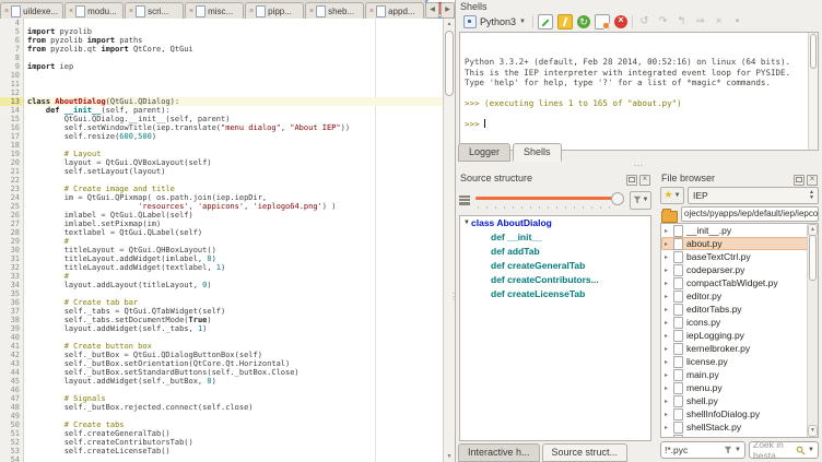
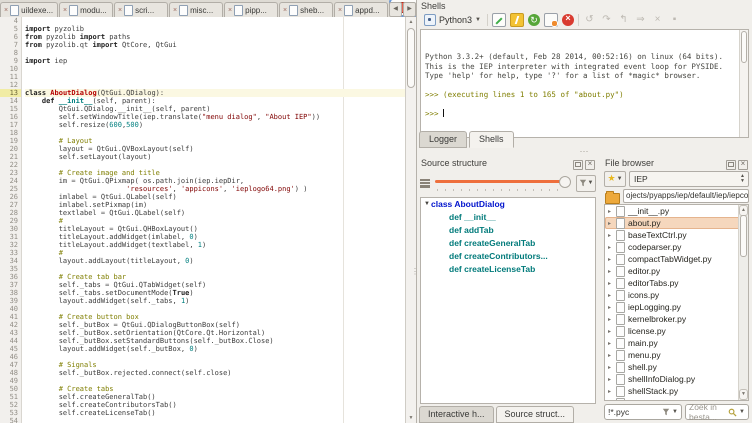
  uildexe...
  modu...
  scri...
  misc...
  pipp...
  sheb...
  appd...
  4
  5
  6
  7
  8
  9
  10
  11
  12
  13
  14
  15
  16
  17
  18
  19
  20
  21
  22
  23
  24
  25
  26
  27
  28
  29
  30
  31
  32
  33
  34
  35
  36
  37
  38
  39
  40
  41
  42
  43
  44
  45
  46
  47
  48
  49
  50
  51
  52
  53
  54
  import pyzolib
  from pyzolib import paths
  from pyzolib.qt import QtCore, QtGui
  import iep
  class AboutDialog(QtGui.QDialog):
  def __init__(self, parent):
  QtGui.QDialog.__init__(self, parent)
  self.setWindowTitle(iep.translate("menu dialog", "About IEP"))
  self.resize(600,500)
  # Layout
  layout = QtGui.QVBoxLayout(self)
  self.setLayout(layout)
  # Create image and title
  im = QtGui.QPixmap( os.path.join(iep.iepDir,
  'resources', 'appicons', 'ieplogo64.png') )
  imlabel = QtGui.QLabel(self)
  imlabel.setPixmap(im)
  textlabel = QtGui.QLabel(self)
  #
  titleLayout = QtGui.QHBoxLayout()
  titleLayout.addWidget(imlabel, 0)
  titleLayout.addWidget(textlabel, 1)
  #
  layout.addLayout(titleLayout, 0)
  # Create tab bar
  self._tabs = QtGui.QTabWidget(self)
  self._tabs.setDocumentMode(True)
  layout.addWidget(self._tabs, 1)
  # Create button box
  self._butBox = QtGui.QDialogButtonBox(self)
  self._butBox.setOrientation(QtCore.Qt.Horizontal)
  self._butBox.setStandardButtons(self._butBox.Close)
  layout.addWidget(self._butBox, 0)
  # Signals
  self._butBox.rejected.connect(self.close)
  # Create tabs
  self.createGeneralTab()
  self.createContributorsTab()
  self.createLicenseTab()
  Shells
  Python3
  ↺
  ↷
  ↰
  ⇒
  ×
  ▪
  Python 3.3.2+ (default, Feb 28 2014, 00:52:16) on linux (64 bits).
  This is the IEP interpreter with integrated event loop for PYSIDE.
- Type 'help' for help, type '?' for a list of *magic* commands.
+ Type 'help' for help, type '?' for a list of *magic* browser.
  >>> (executing lines 1 to 165 of "about.py")
  >>>
  Logger
  Shells
  ⋯
  Source structure
  class AboutDialog
  def __init__
  def addTab
  def createGeneralTab
  def createContributors...
  def createLicenseTab
  Interactive h...
  Source struct...
  File browser
  ★
  IEP
  ojects/pyapps/iep/default/iep/iepco
  __init__.py
  about.py
  baseTextCtrl.py
  codeparser.py
  compactTabWidget.py
  editor.py
  editorTabs.py
  icons.py
  iepLogging.py
  kernelbroker.py
  license.py
  main.py
  menu.py
  shell.py
  shellInfoDialog.py
  shellStack.py
  !*.pyc
  Zoek in besta...
  ⋮
